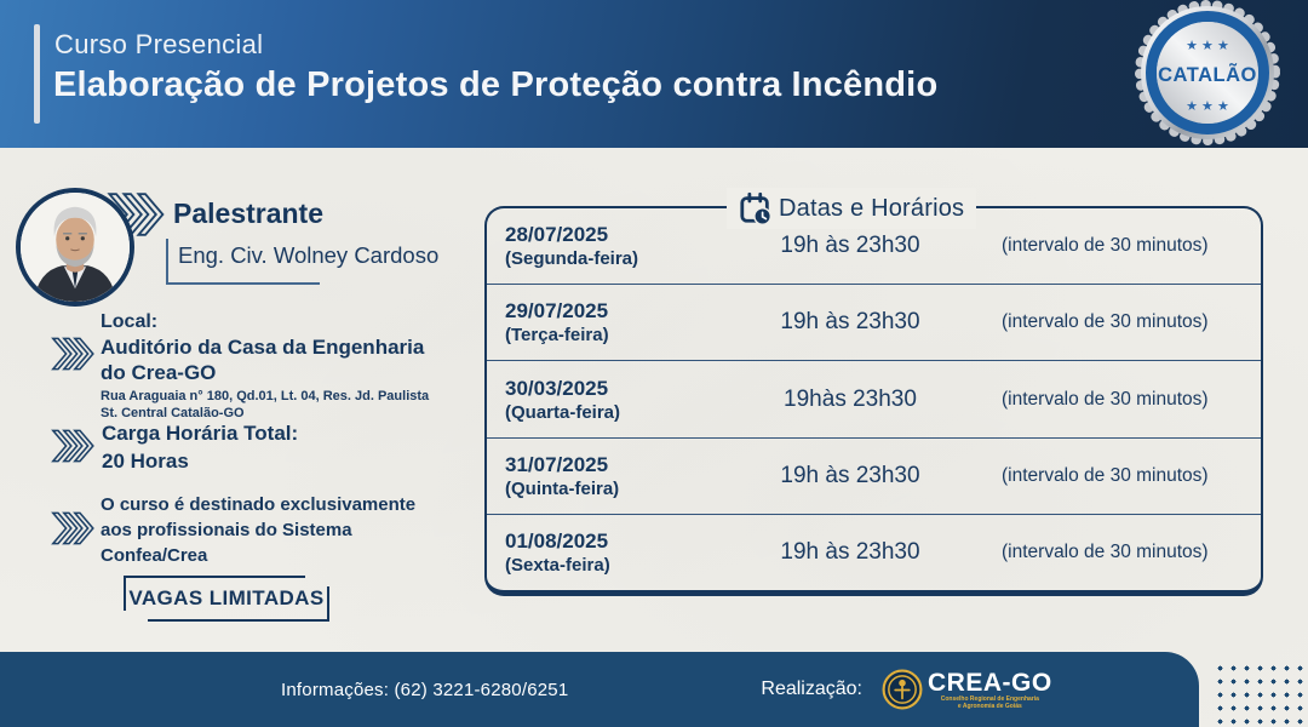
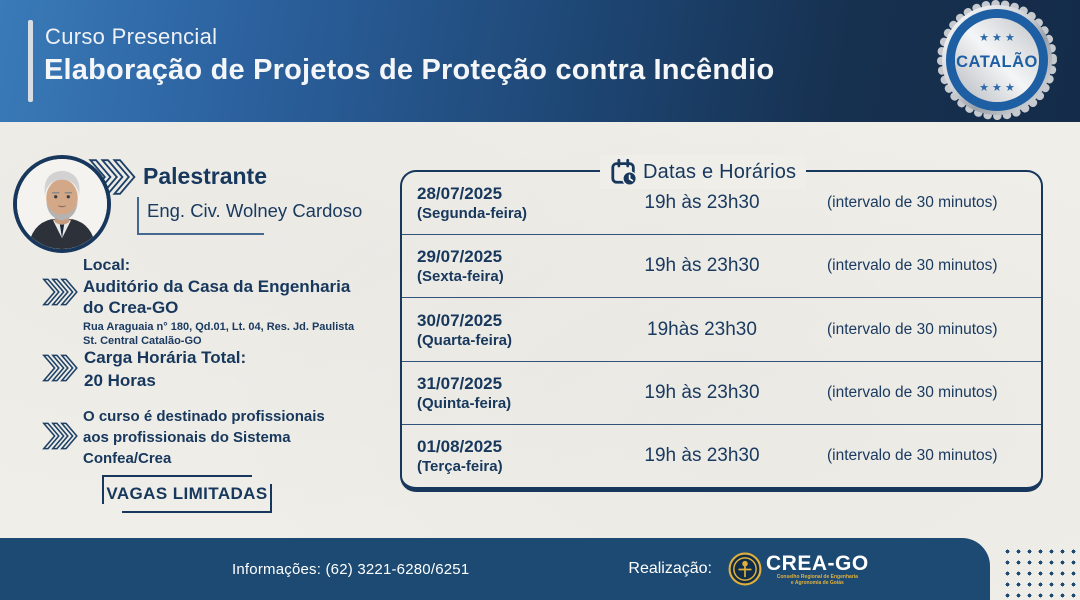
  Curso Presencial
  Elaboração de Projetos de Proteção contra Incêndio
  ★ ★ ★
  CATALÃO
  ★ ★ ★
  Palestrante
  Eng. Civ. Wolney Cardoso
  Local:
  Auditório da Casa da Engenharia
  do Crea-GO
  Rua Araguaia n° 180, Qd.01, Lt. 04, Res. Jd. Paulista
  St. Central Catalão-GO
  Carga Horária Total:
  20 Horas
- O curso é destinado exclusivamente
+ O curso é destinado profissionais
  aos profissionais do Sistema
  Confea/Crea
  VAGAS LIMITADAS
  Datas e Horários
  28/07/2025
  (Segunda-feira)
  19h às 23h30
  (intervalo de 30 minutos)
  29/07/2025
- (Terça-feira)
+ (Sexta-feira)
  19h às 23h30
  (intervalo de 30 minutos)
- 30/03/2025
+ 30/07/2025
  (Quarta-feira)
  19hàs 23h30
  (intervalo de 30 minutos)
  31/07/2025
  (Quinta-feira)
  19h às 23h30
  (intervalo de 30 minutos)
  01/08/2025
- (Sexta-feira)
+ (Terça-feira)
  19h às 23h30
  (intervalo de 30 minutos)
  Informações: (62) 3221-6280/6251
  Realização:
  CREA-GO
